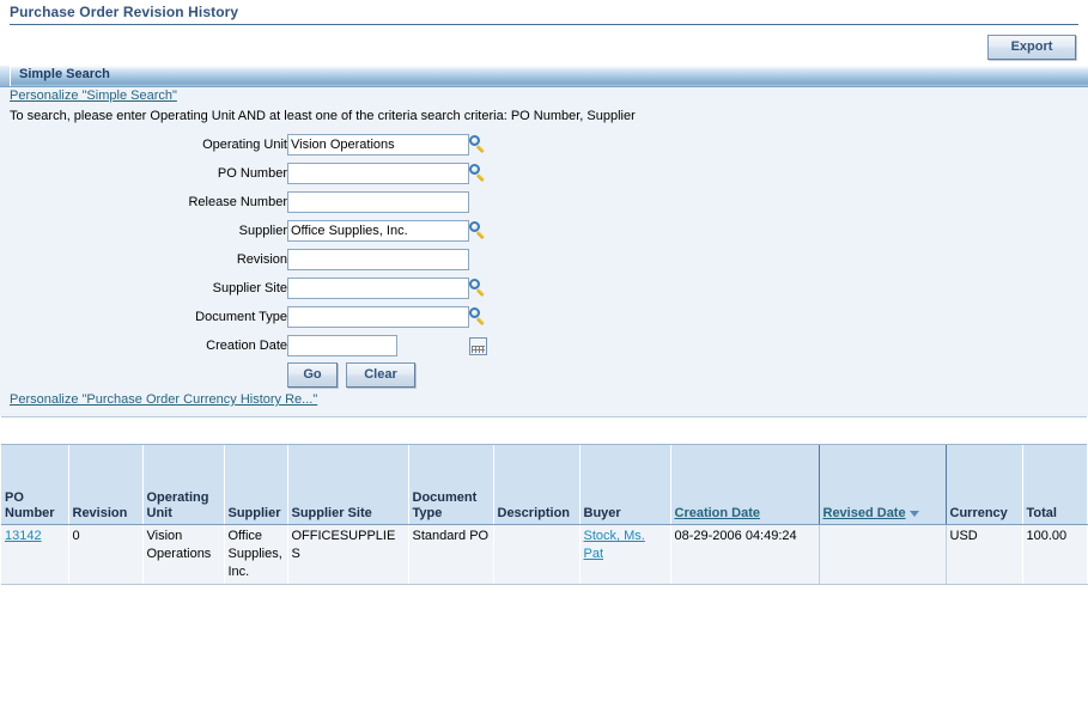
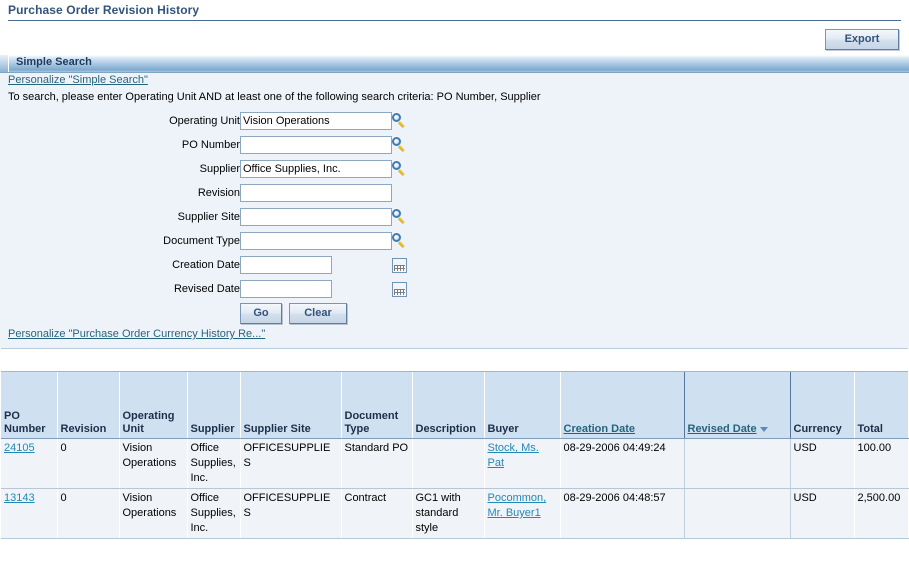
  Purchase Order Revision History
  Export
  Simple Search
  Personalize "Simple Search"
- To search, please enter Operating Unit AND at least one of the criteria search criteria: PO Number, Supplier
+ To search, please enter Operating Unit AND at least one of the following search criteria: PO Number, Supplier
  Operating Unit	Vision Operations
  PO Number
- Release Number
  Supplier	Office Supplies, Inc.
  Revision
  Supplier Site
  Document Type
  Creation Date
+ Revised Date
  	Go Clear
  Personalize "Purchase Order Currency History Re..."
  PO Number	Revision	Operating Unit	Supplier	Supplier Site	Document Type	Description	Buyer	Creation Date	Revised Date	Currency	Total
- 13142	0	Vision Operations	Office Supplies, Inc.	OFFICESUPPLIES	Standard PO		Stock, Ms. Pat	08-29-2006 04:49:24		USD	100.00
+ 24105	0	Vision Operations	Office Supplies, Inc.	OFFICESUPPLIES	Standard PO		Stock, Ms. Pat	08-29-2006 04:49:24		USD	100.00
+ 13143	0	Vision Operations	Office Supplies, Inc.	OFFICESUPPLIES	Contract	GC1 with standard style	Pocommon, Mr. Buyer1	08-29-2006 04:48:57		USD	2,500.00
